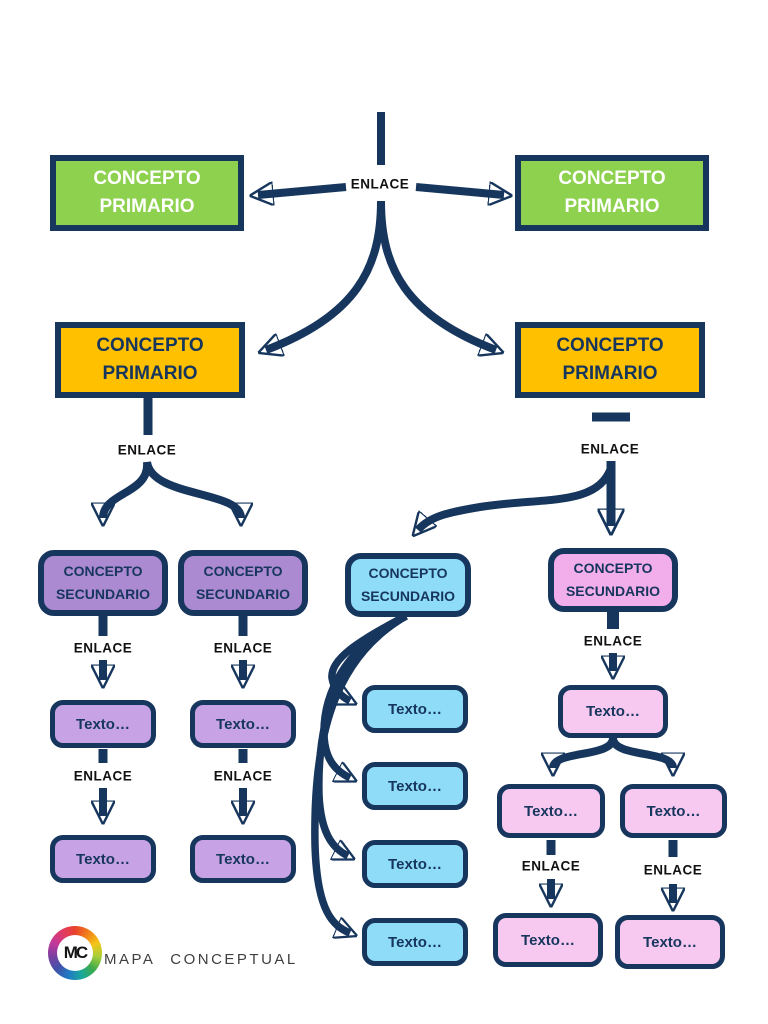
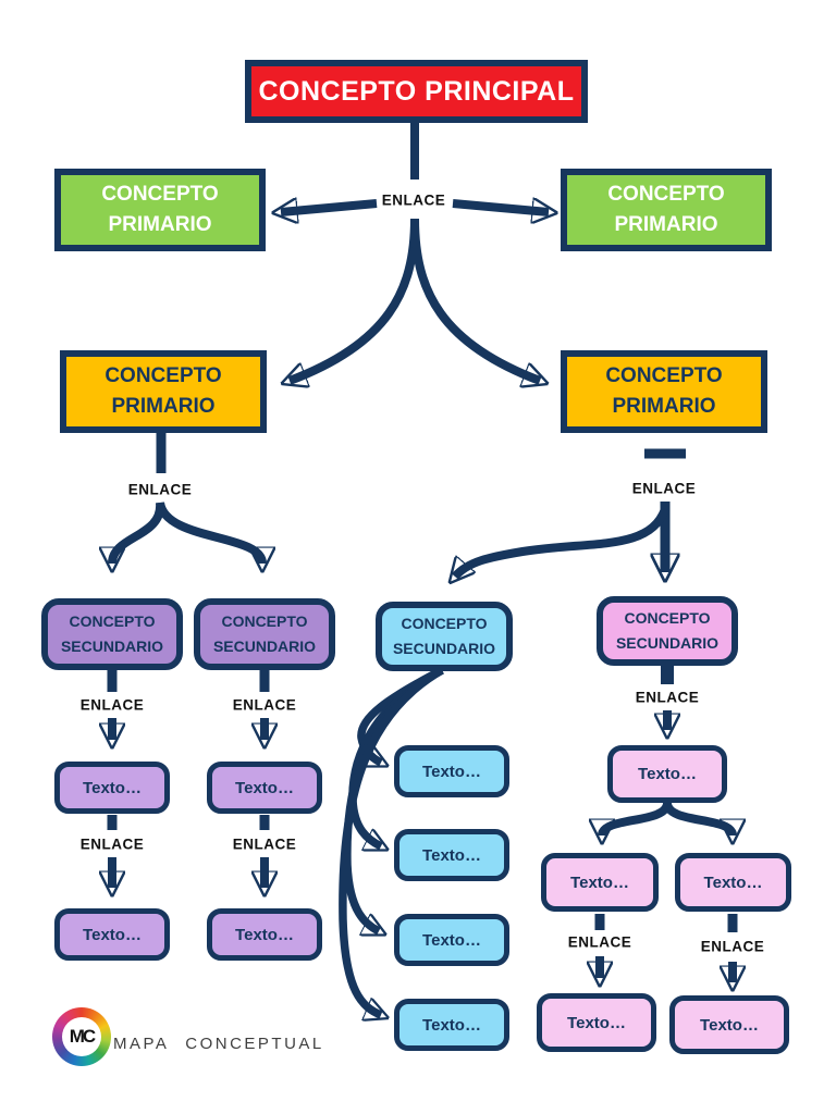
+ CONCEPTO PRINCIPAL
  CONCEPTO
  PRIMARIO
  CONCEPTO
  PRIMARIO
  CONCEPTO
  PRIMARIO
  CONCEPTO
  PRIMARIO
  CONCEPTO
  SECUNDARIO
  CONCEPTO
  SECUNDARIO
  CONCEPTO
  SECUNDARIO
  CONCEPTO
  SECUNDARIO
  Texto…
  Texto…
  Texto…
  Texto…
  Texto…
  Texto…
  Texto…
  Texto…
  Texto…
  Texto…
  Texto…
  Texto…
  Texto…
  ENLACE
  ENLACE
  ENLACE
  ENLACE
  ENLACE
  ENLACE
  ENLACE
  ENLACE
  ENLACE
  ENLACE
  MC
  MAPA CONCEPTUAL
